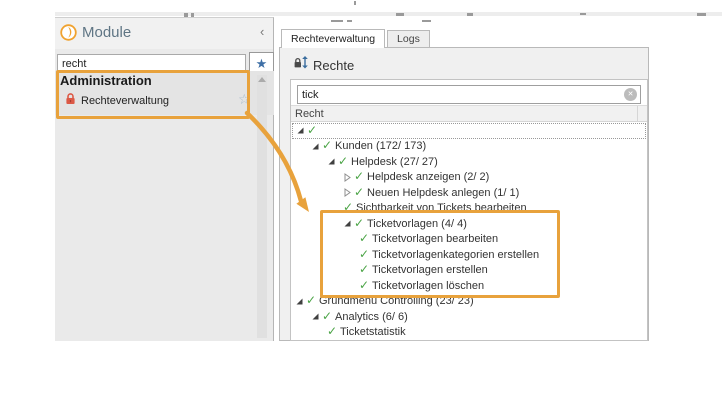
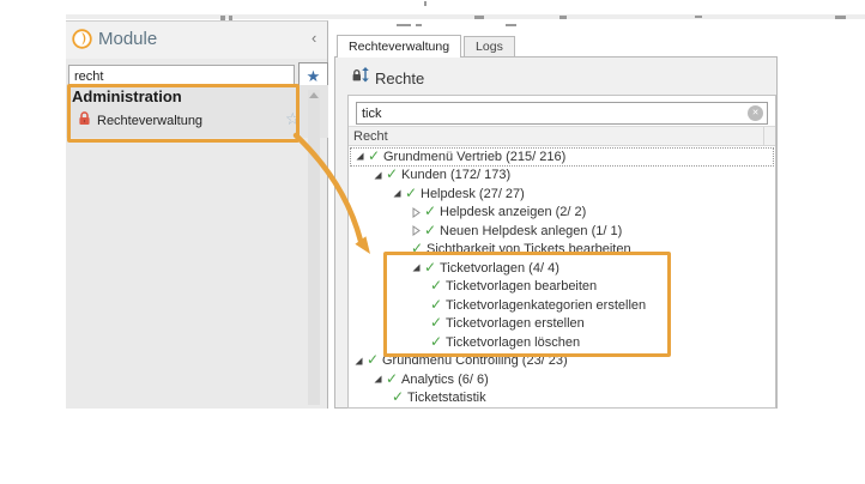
  Module
  ‹
  recht
  ★
  Administration
  Rechteverwaltung
  ☆
  Rechteverwaltung
  Logs
  Rechte
  tick
  ✕
  Recht
  ✓
+ Grundmenü Vertrieb (215/ 216)
  ✓
  Kunden (172/ 173)
  ✓
  Helpdesk (27/ 27)
  ✓
  Helpdesk anzeigen (2/ 2)
  ✓
  Neuen Helpdesk anlegen (1/ 1)
  ✓
  Sichtbarkeit von Tickets bearbeiten
  ✓
  Ticketvorlagen (4/ 4)
  ✓
  Ticketvorlagen bearbeiten
  ✓
  Ticketvorlagenkategorien erstellen
  ✓
  Ticketvorlagen erstellen
  ✓
  Ticketvorlagen löschen
  ✓
  Grundmenü Controlling (23/ 23)
  ✓
  Analytics (6/ 6)
  ✓
  Ticketstatistik
